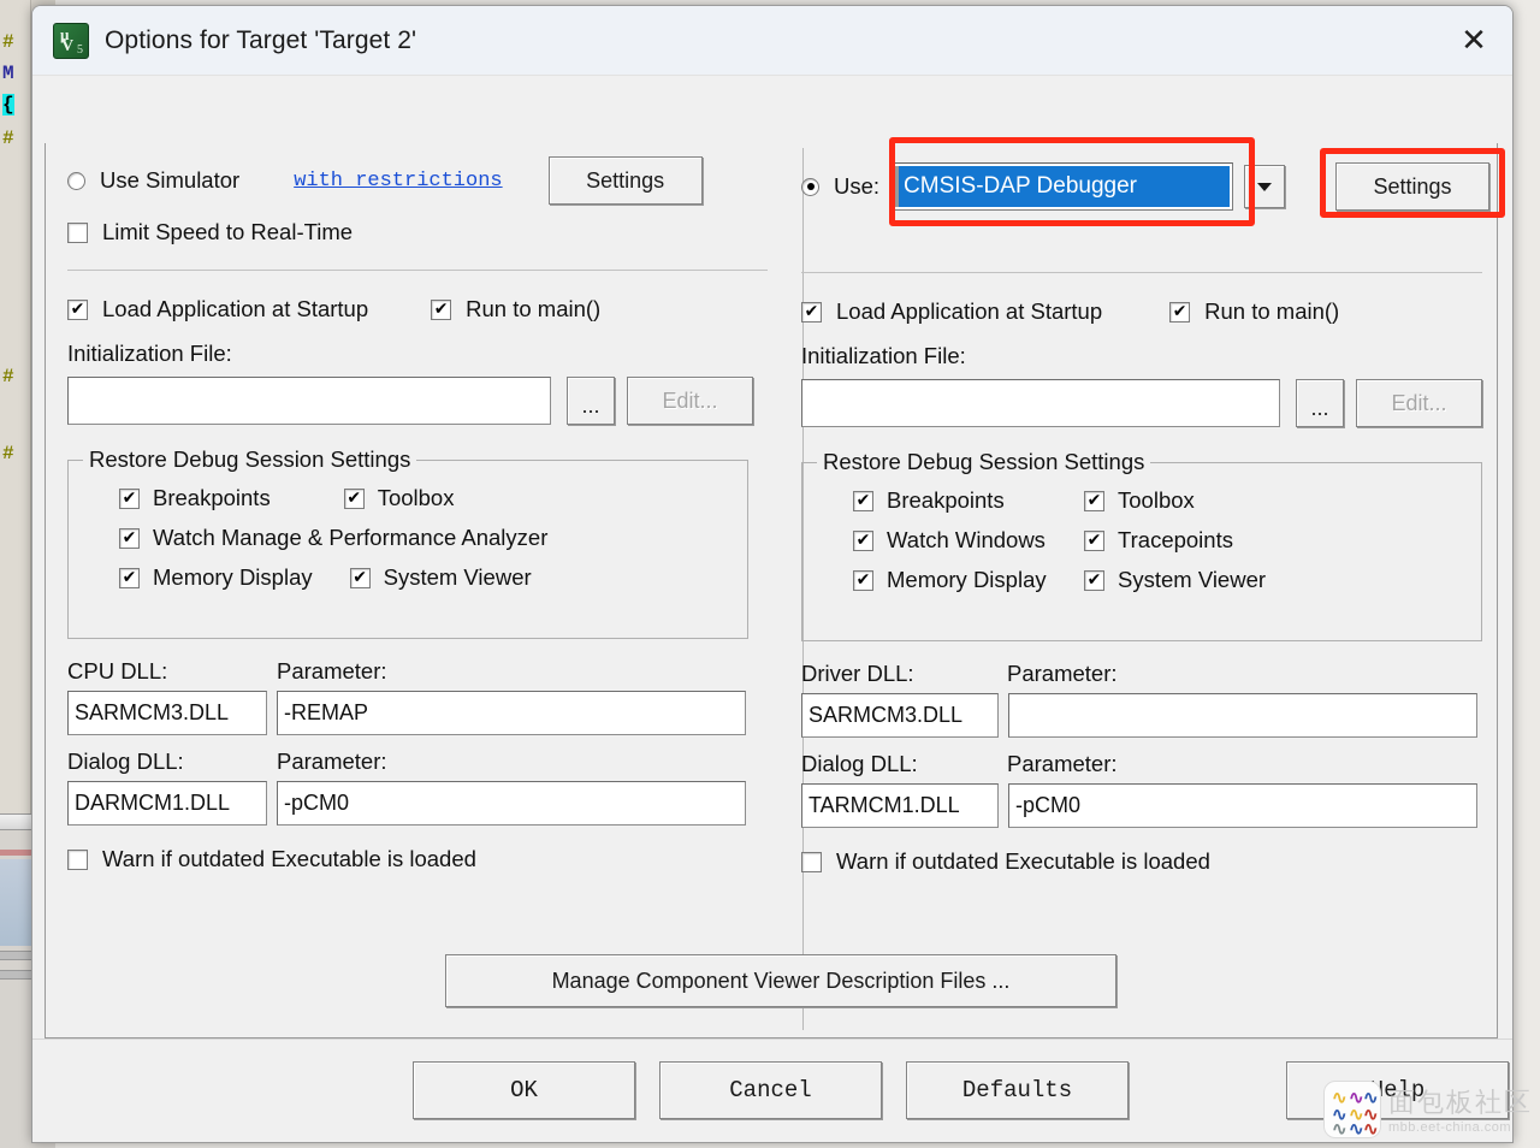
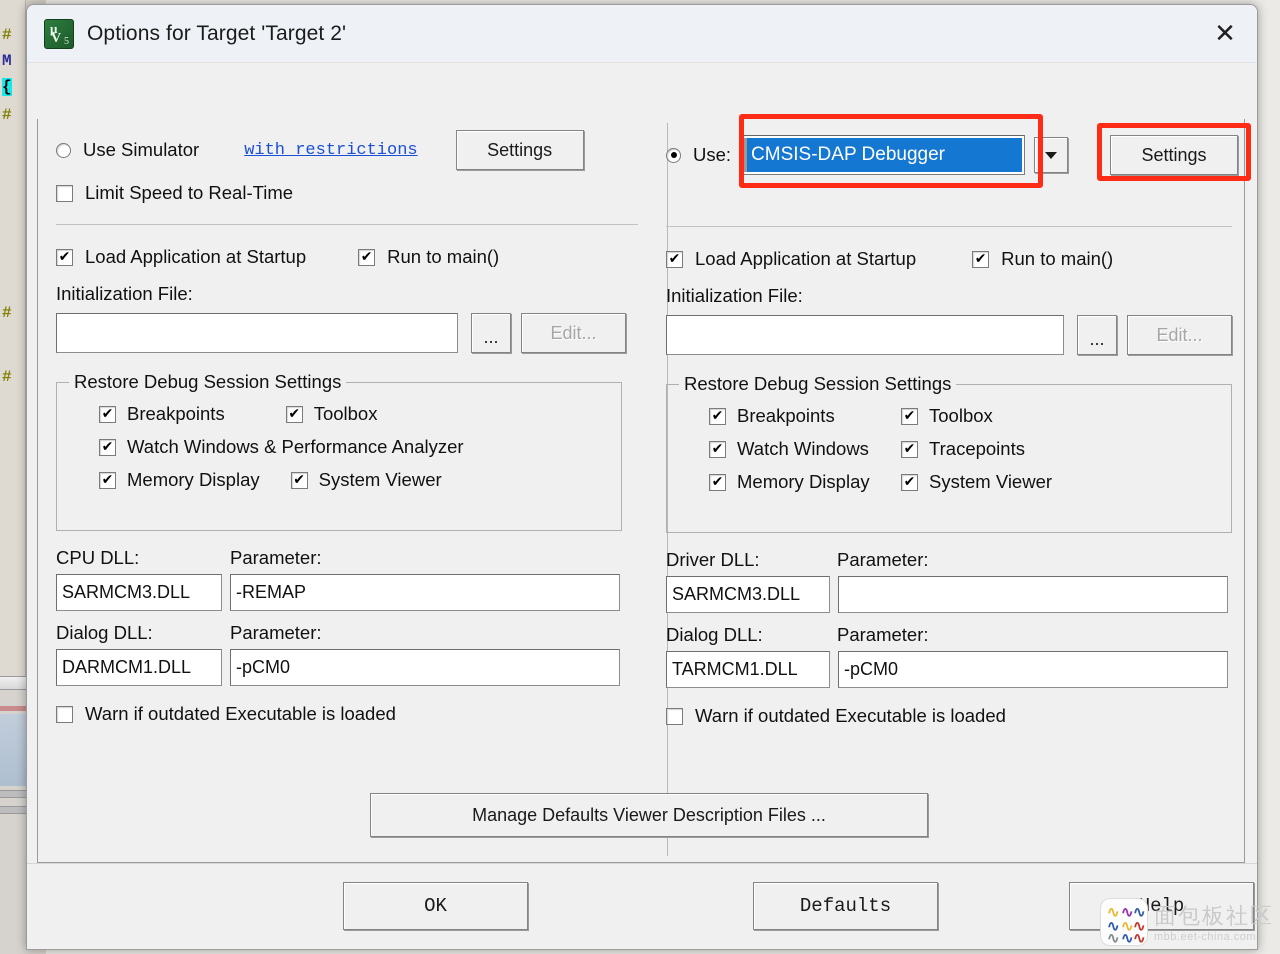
  #
  M
  {
  #
  #
  #
  μ
  V
  5
  Options for Target 'Target 2'
  ✕
  Use Simulator
  with restrictions
  Settings
  Limit Speed to Real-Time
  ✔
  Load Application at Startup
  ✔
  Run to main()
  Initialization File:
  ...
  Edit...
  Restore Debug Session Settings
  ✔
  Breakpoints
  ✔
  Toolbox
  ✔
- Watch Manage & Performance Analyzer
+ Watch Windows & Performance Analyzer
  ✔
  Memory Display
  ✔
  System Viewer
  CPU DLL:
  Parameter:
  SARMCM3.DLL
  -REMAP
  Dialog DLL:
  Parameter:
  DARMCM1.DLL
  -pCM0
  Warn if outdated Executable is loaded
  Use:
  CMSIS-DAP Debugger
  Settings
  ✔
  Load Application at Startup
  ✔
  Run to main()
  Initialization File:
  ...
  Edit...
  Restore Debug Session Settings
  ✔
  Breakpoints
  ✔
  Toolbox
  ✔
  Watch Windows
  ✔
  Tracepoints
  ✔
  Memory Display
  ✔
  System Viewer
  Driver DLL:
  Parameter:
  SARMCM3.DLL
  Dialog DLL:
  Parameter:
  TARMCM1.DLL
  -pCM0
  Warn if outdated Executable is loaded
- Manage Component Viewer Description Files ...
+ Manage Defaults Viewer Description Files ...
  OK
- Cancel
  Defaults
  elp
  ∿
  ∿
  ∿
  ∿
  ∿
  ∿
  ∿
  ∿
  ∿
  面包板社区
  mbb.eet-china.com
